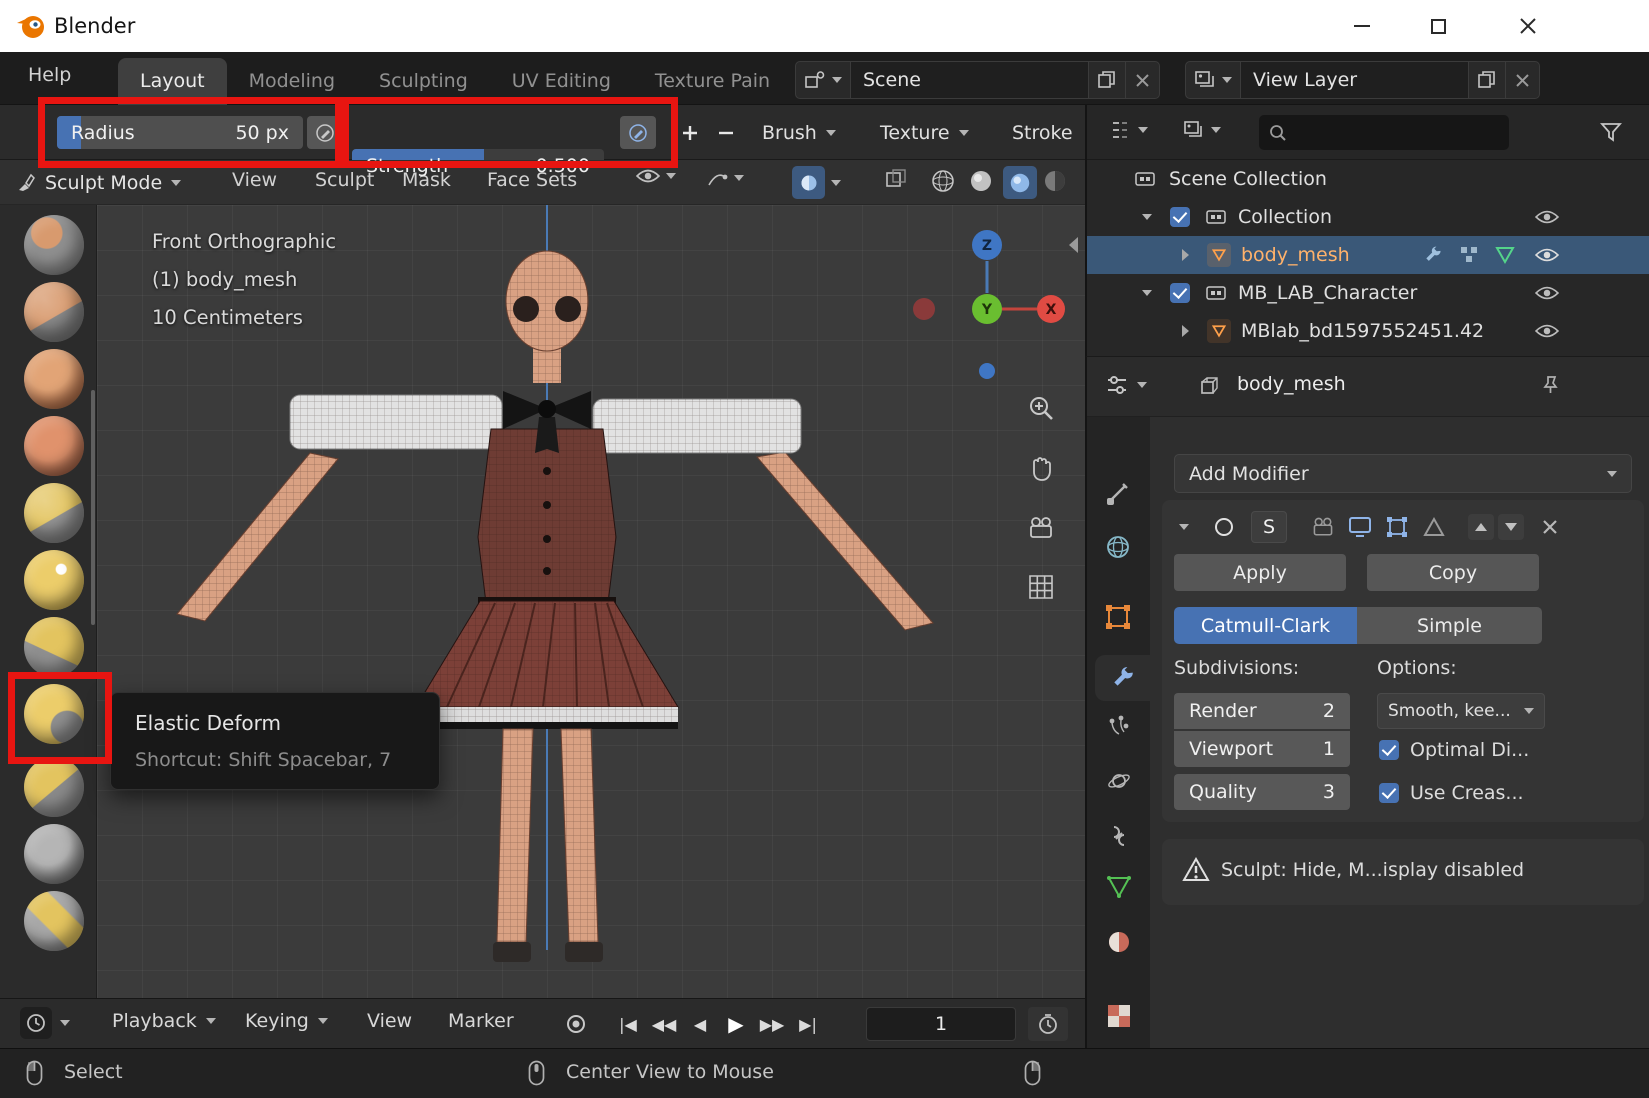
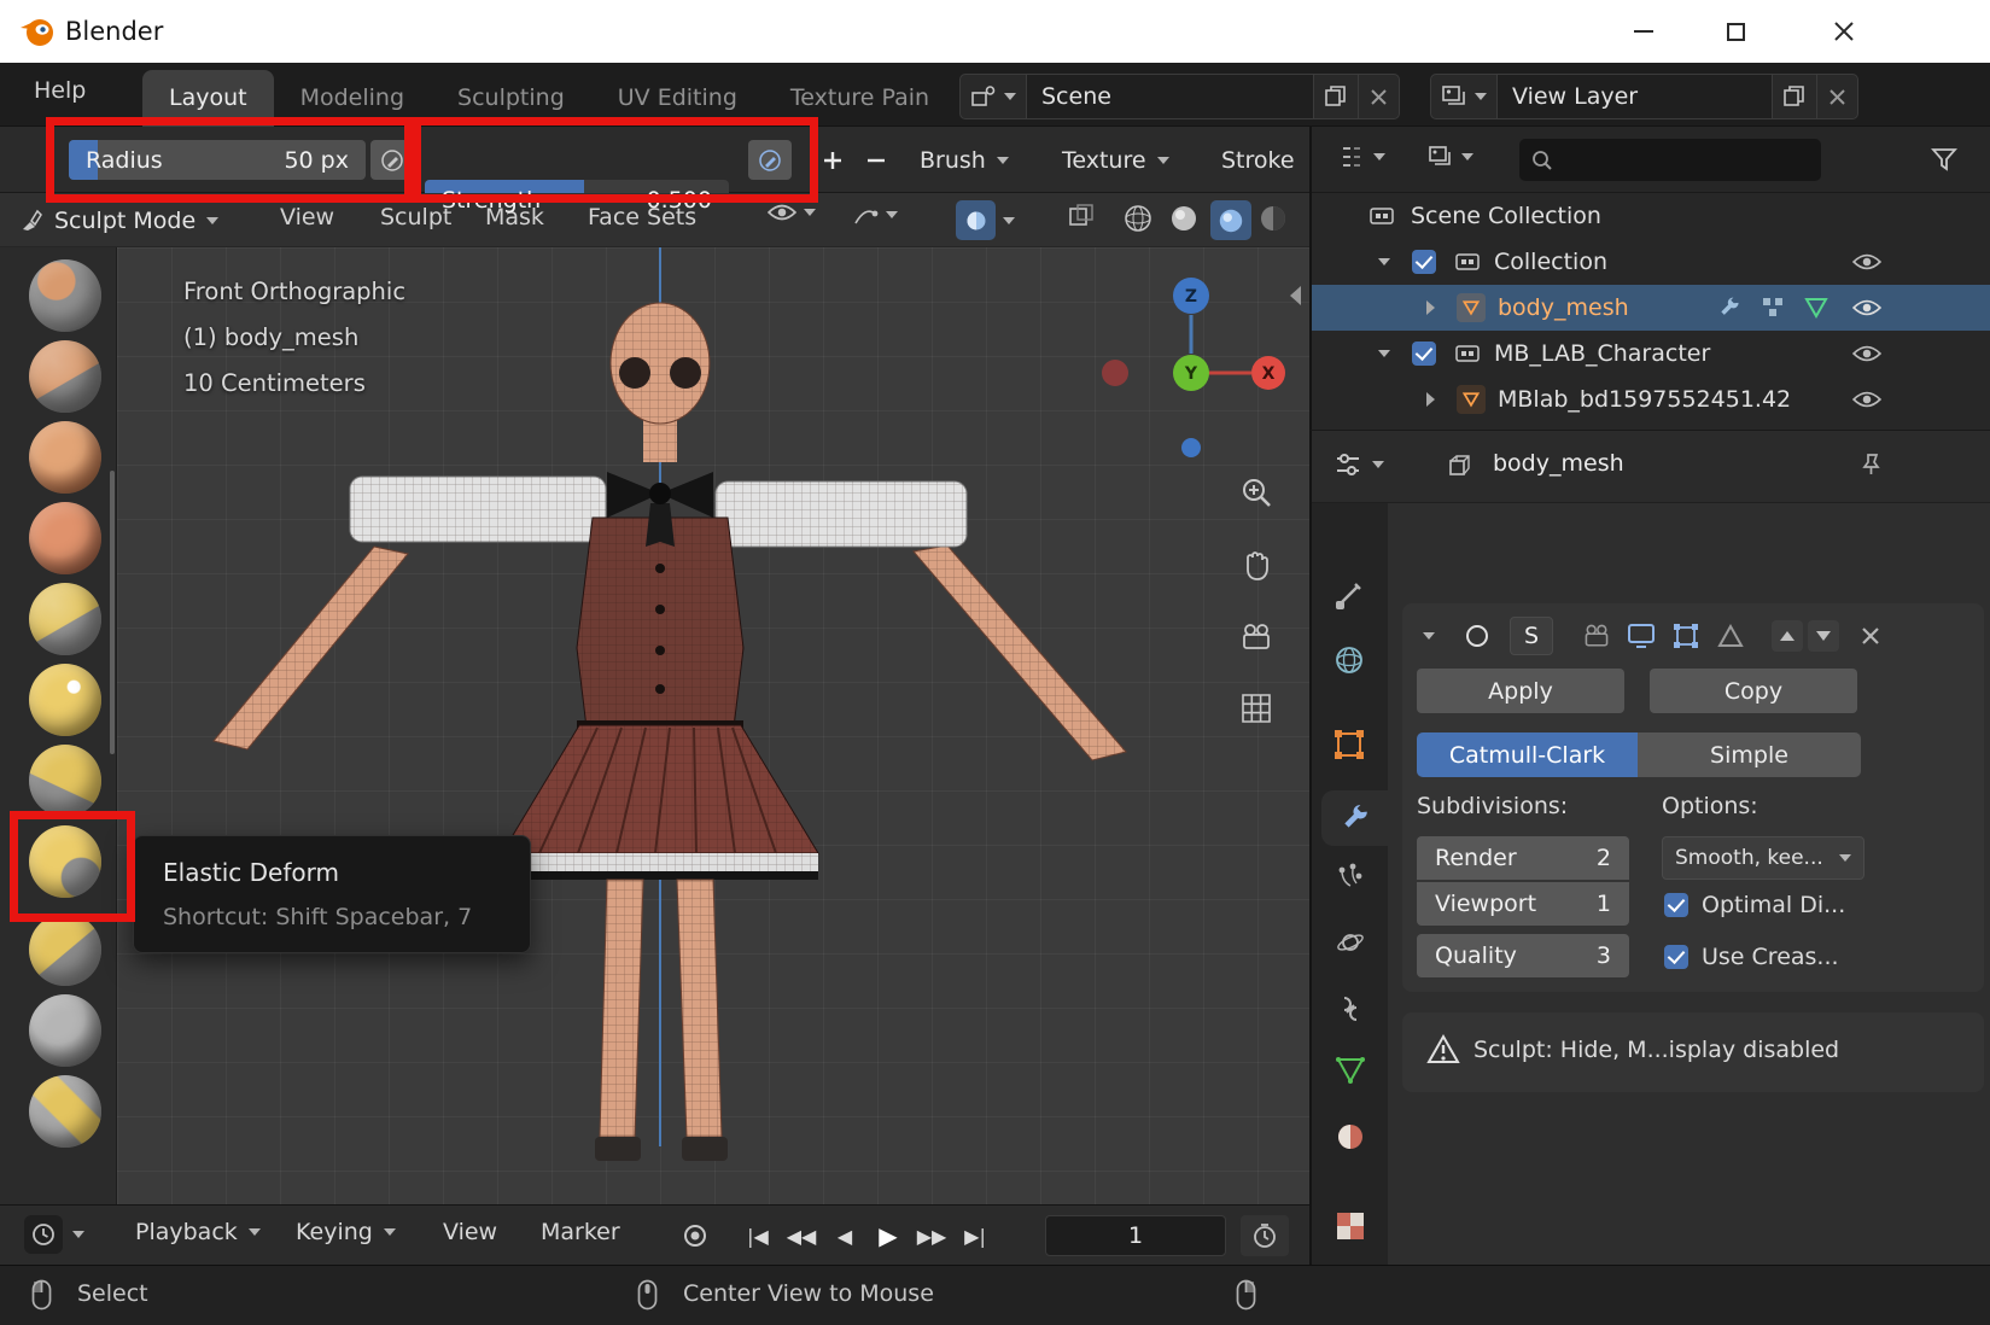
  Blender
  Help
  Layout
  Modeling
  Sculpting
  UV Editing
  Texture Pain
  Scene
  View Layer
  Radius
  50 px
  Strength
  0.500
  Brush
  Texture
  Stroke
  Sculpt Mode
  View
  Sculpt
  Mask
  Face Sets
  Front Orthographic
  (1) body_mesh
  10 Centimeters
  Z
  Y
  X
  Scene Collection
  Collection
  body_mesh
  MB_LAB_Character
  MBlab_bd1597552451.42
  body_mesh
- Add Modifier
  S
  Apply
  Copy
  Catmull-Clark
  Simple
  Subdivisions:
  Options:
  Render
  2
  Viewport
  1
  Quality
  3
  Smooth, kee...
  Optimal Di...
  Use Creas...
  Sculpt: Hide, M...isplay disabled
  Playback
  Keying
  View
  Marker
  |◀
  ◀◀
  ◀
  ▶
  ▶▶
  ▶|
  1
  Select
  Center View to Mouse
  Elastic Deform
  Shortcut: Shift Spacebar, 7
